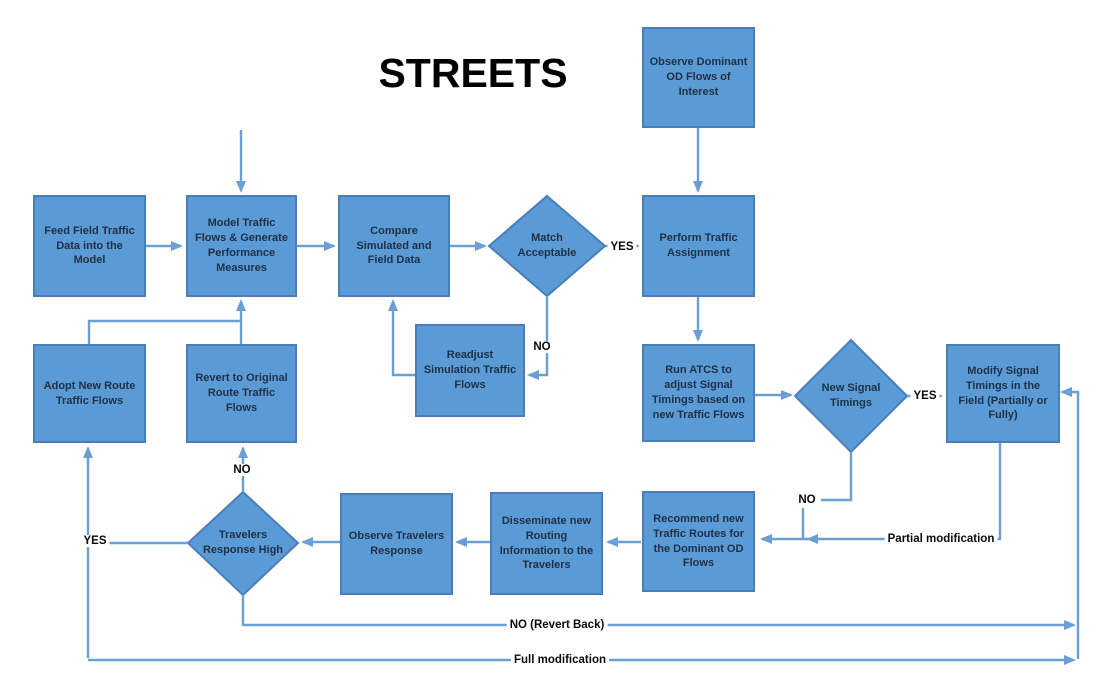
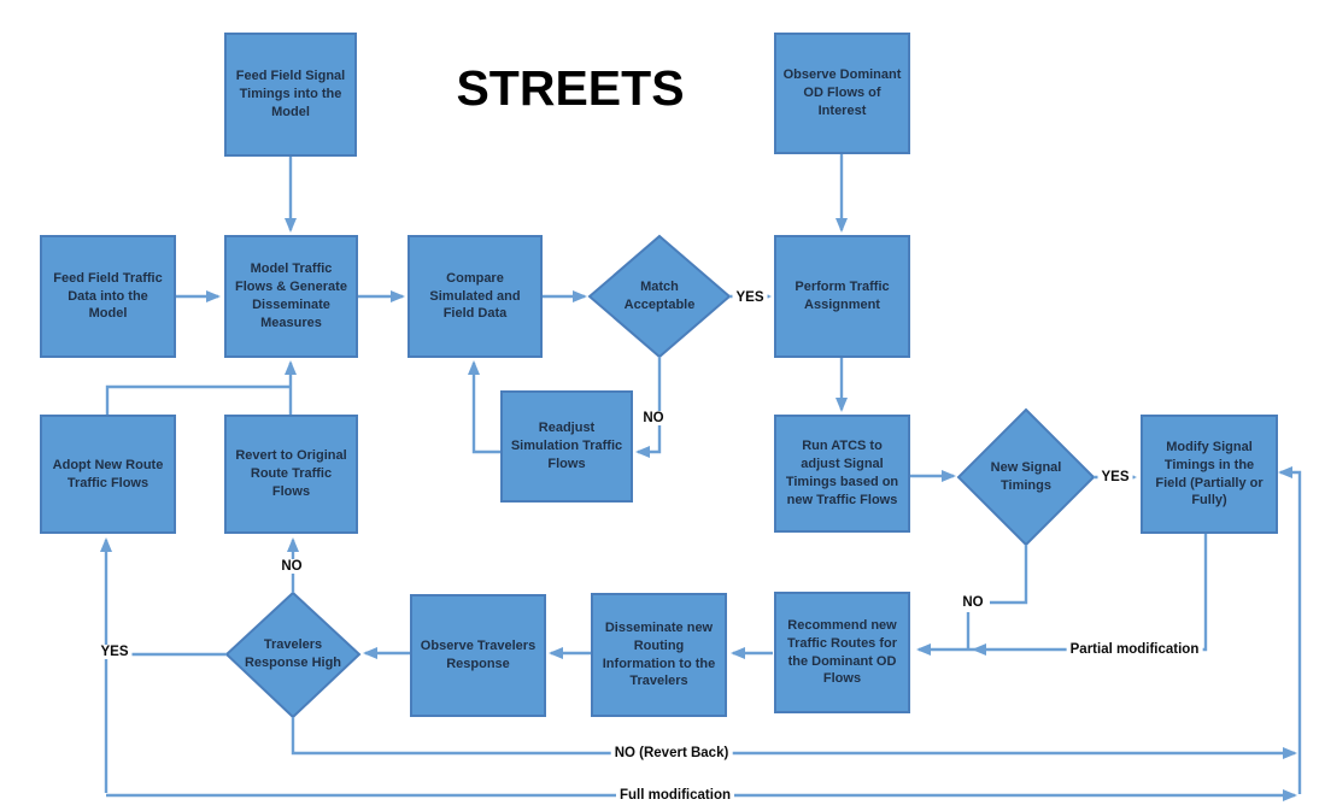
  STREETS
+ Feed Field Signal Timings into the Model
  Observe Dominant OD Flows of Interest
  Feed Field Traffic Data into the Model
- Model Traffic Flows & Generate Performance Measures
+ Model Traffic Flows & Generate Disseminate Measures
  Compare Simulated and Field Data
  Perform Traffic Assignment
  Readjust Simulation Traffic Flows
  Run ATCS to adjust Signal Timings based on new Traffic Flows
  Modify Signal Timings in the Field (Partially or Fully)
  Adopt New Route Traffic Flows
  Revert to Original Route Traffic Flows
  Observe Travelers Response
  Disseminate new Routing Information to the Travelers
  Recommend new Traffic Routes for the Dominant OD Flows
  Match Acceptable
  New Signal Timings
  Travelers Response High
  YES
  NO
  YES
  NO
  Partial modification
  NO
  YES
  NO (Revert Back)
  Full modification
